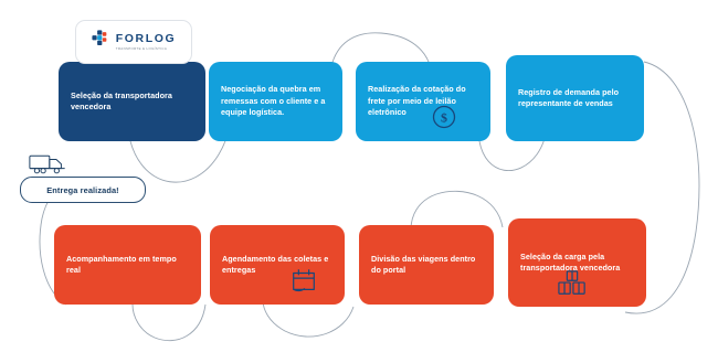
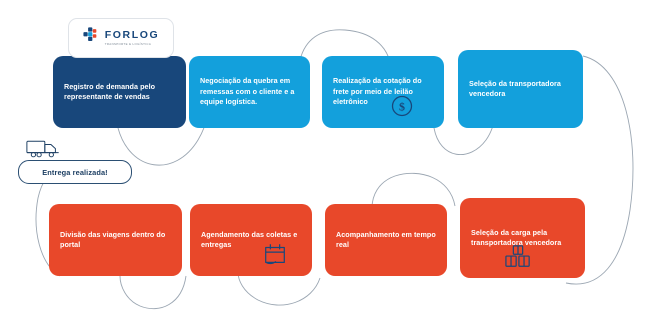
  FORLOG
- Seleção da transportadora vencedora
+ Registro de demanda pelo representante de vendas
  Negociação da quebra em remessas com o cliente e a equipe logística.
  Realização da cotação do frete por meio de leilão eletrônico
  $
- Registro de demanda pelo representante de vendas
+ Seleção da transportadora vencedora
  Entrega realizada!
- Acompanhamento em tempo real
+ Divisão das viagens dentro do portal
  Agendamento das coletas e entregas
- Divisão das viagens dentro do portal
+ Acompanhamento em tempo real
  Seleção da carga pela transportadora vencedora
